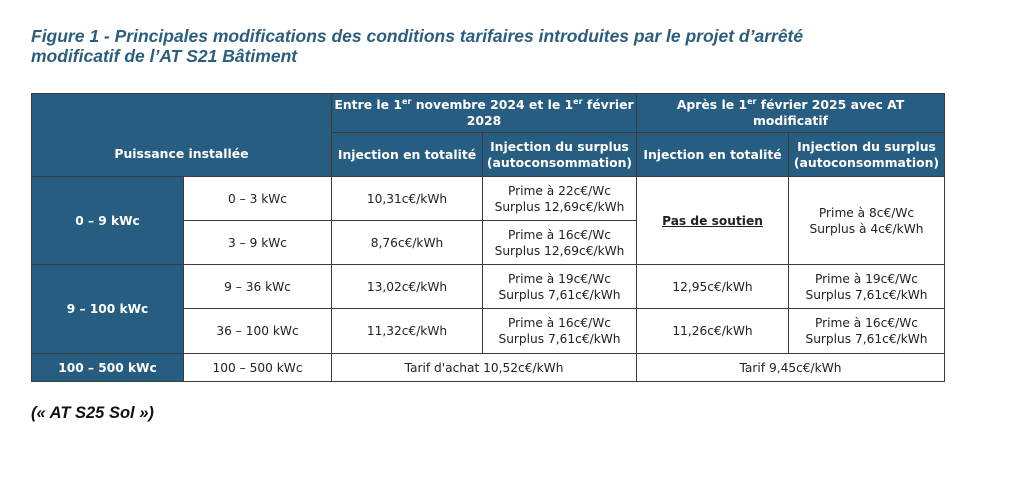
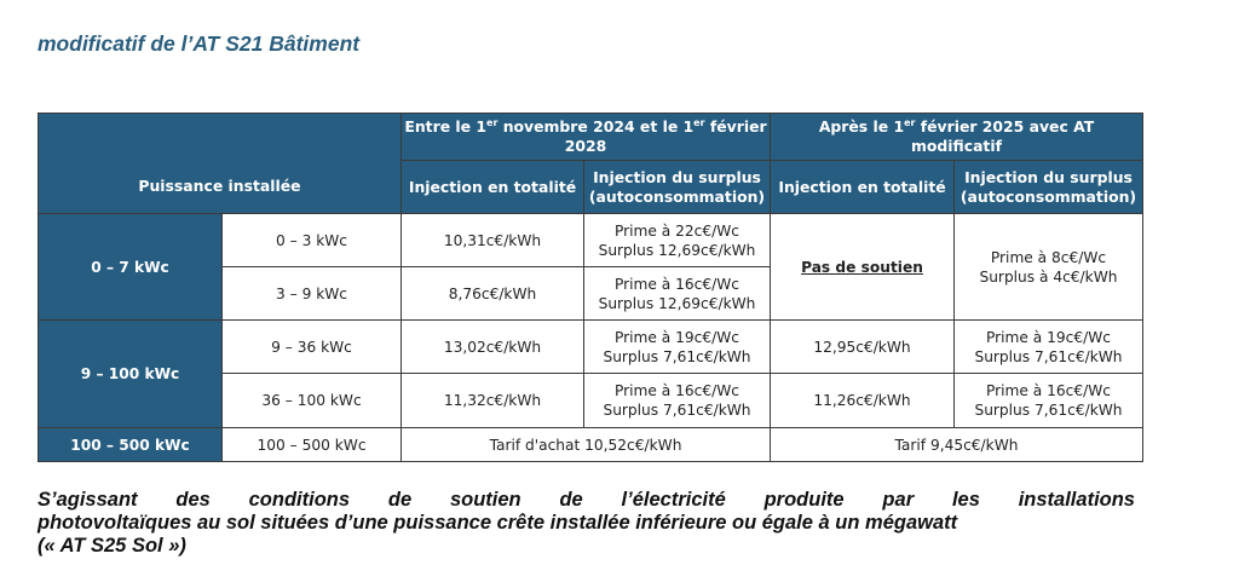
- Figure 1 - Principales modifications des conditions tarifaires introduites par le projet d’arrêté
  modificatif de l’AT S21 Bâtiment
  	Entre le 1er novembre 2024 et le 1er février 2028	Après le 1er février 2025 avec AT modificatif
  Puissance installée	Injection en totalité	Injection du surplus(autoconsommation)	Injection en totalité	Injection du surplus(autoconsommation)
- 0 – 9 kWc	0 – 3 kWc	10,31c€/kWh	Prime à 22c€/WcSurplus 12,69c€/kWh	Pas de soutien	Prime à 8c€/WcSurplus à 4c€/kWh
+ 0 – 7 kWc	0 – 3 kWc	10,31c€/kWh	Prime à 22c€/WcSurplus 12,69c€/kWh	Pas de soutien	Prime à 8c€/WcSurplus à 4c€/kWh
  3 – 9 kWc	8,76c€/kWh	Prime à 16c€/WcSurplus 12,69c€/kWh
  9 – 100 kWc	9 – 36 kWc	13,02c€/kWh	Prime à 19c€/WcSurplus 7,61c€/kWh	12,95c€/kWh	Prime à 19c€/WcSurplus 7,61c€/kWh
  36 – 100 kWc	11,32c€/kWh	Prime à 16c€/WcSurplus 7,61c€/kWh	11,26c€/kWh	Prime à 16c€/WcSurplus 7,61c€/kWh
  100 – 500 kWc	100 – 500 kWc	Tarif d'achat 10,52c€/kWh	Tarif 9,45c€/kWh
+ S’agissant des conditions de soutien de l’électricité produite par les installations
+ photovoltaïques au sol situées d’une puissance crête installée inférieure ou égale à un mégawatt
  (« AT S25 Sol »)
